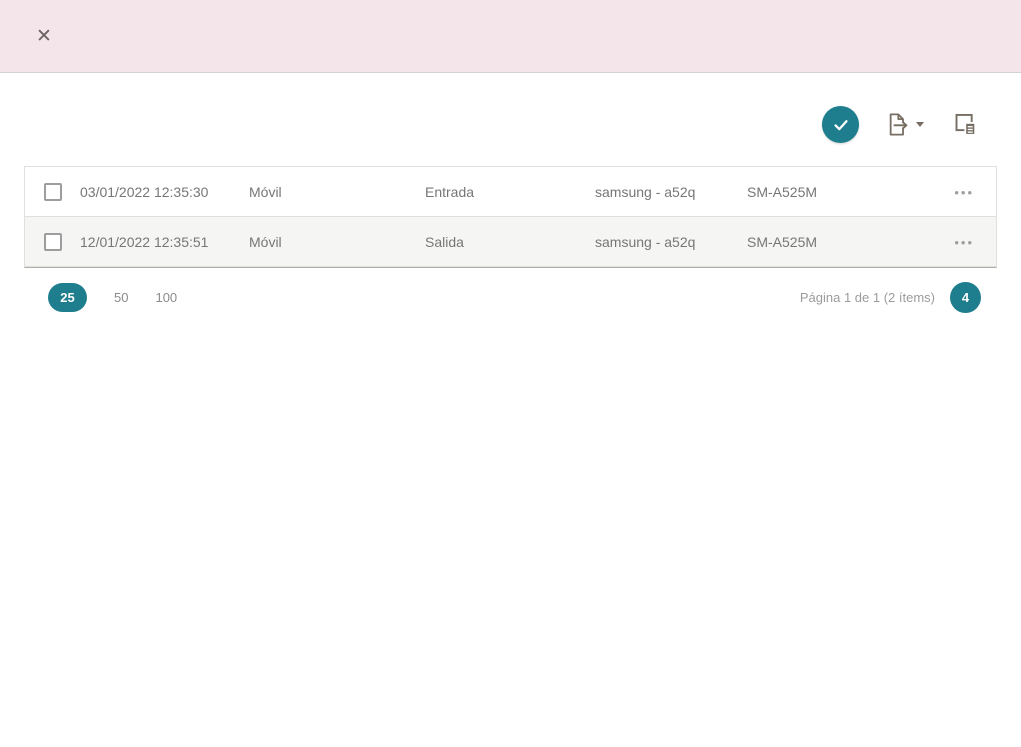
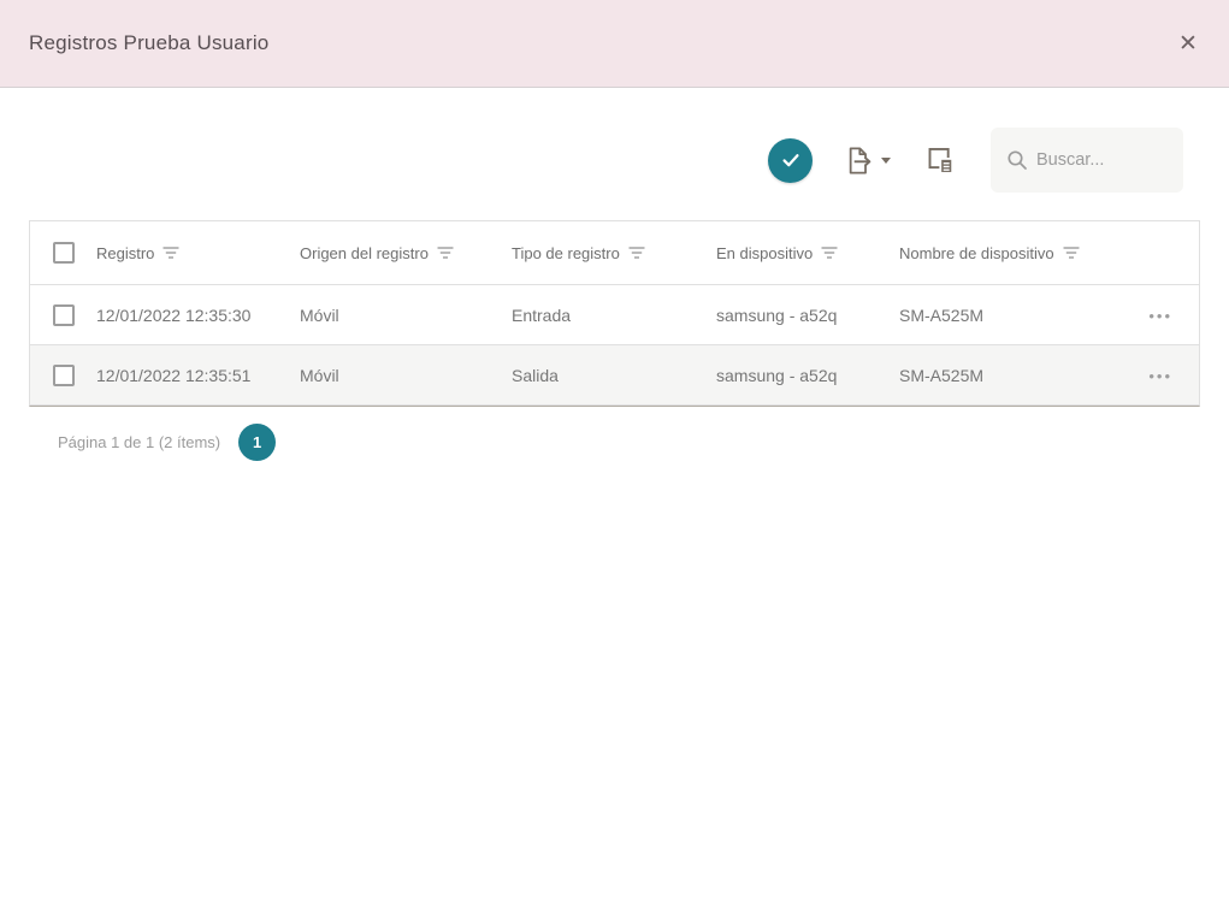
+ Registros Prueba Usuario
  ✕
+ Buscar...
+ Registro
+ Origen del registro
+ Tipo de registro
+ En dispositivo
+ Nombre de dispositivo
- 03/01/2022 12:35:30
+ 12/01/2022 12:35:30
  Móvil
  Entrada
  samsung - a52q
  SM-A525M
  •••
  12/01/2022 12:35:51
  Móvil
  Salida
  samsung - a52q
  SM-A525M
  •••
- 25
- 50
- 100
  Página 1 de 1 (2 ítems)
- 4
+ 1
